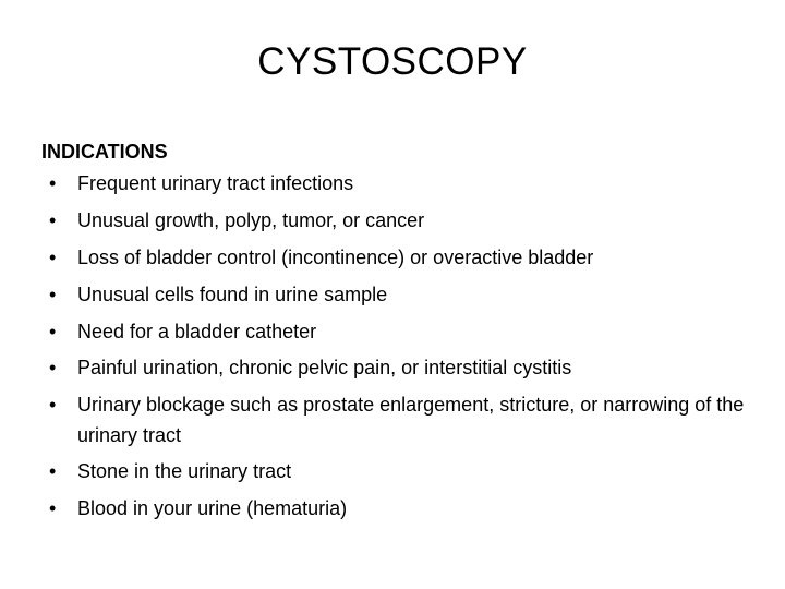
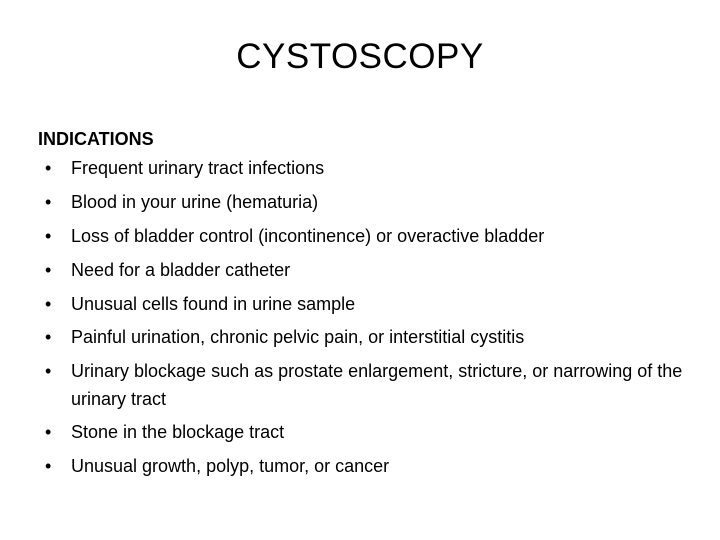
  CYSTOSCOPY
  INDICATIONS
  •
  Frequent urinary tract infections
  •
- Unusual growth, polyp, tumor, or cancer
+ Blood in your urine (hematuria)
  •
  Loss of bladder control (incontinence) or overactive bladder
  •
- Unusual cells found in urine sample
+ Need for a bladder catheter
  •
- Need for a bladder catheter
+ Unusual cells found in urine sample
  •
  Painful urination, chronic pelvic pain, or interstitial cystitis
  •
  Urinary blockage such as prostate enlargement, stricture, or narrowing of the urinary tract
  •
- Stone in the urinary tract
+ Stone in the blockage tract
  •
- Blood in your urine (hematuria)
+ Unusual growth, polyp, tumor, or cancer
